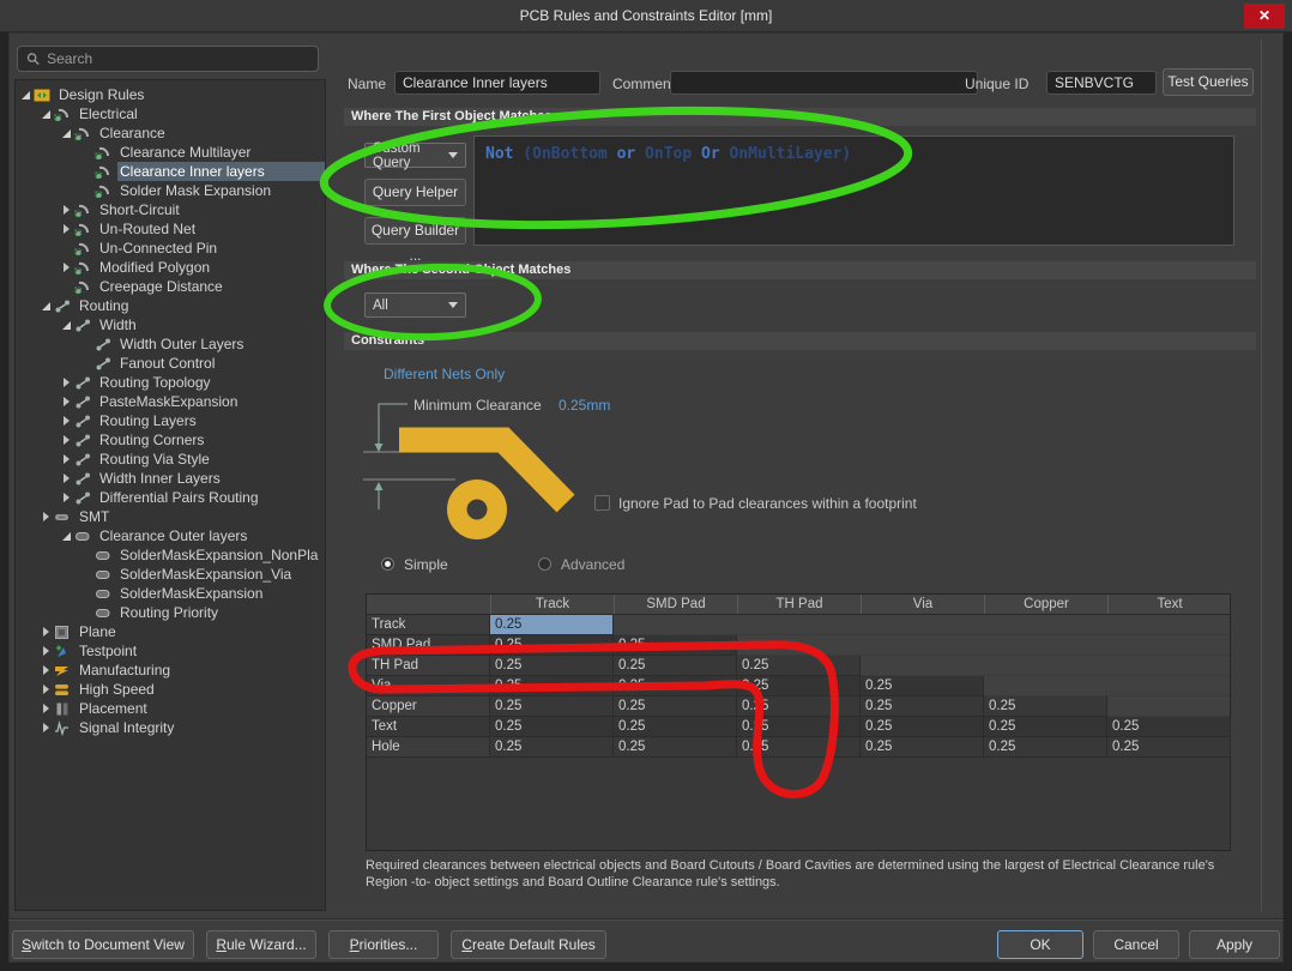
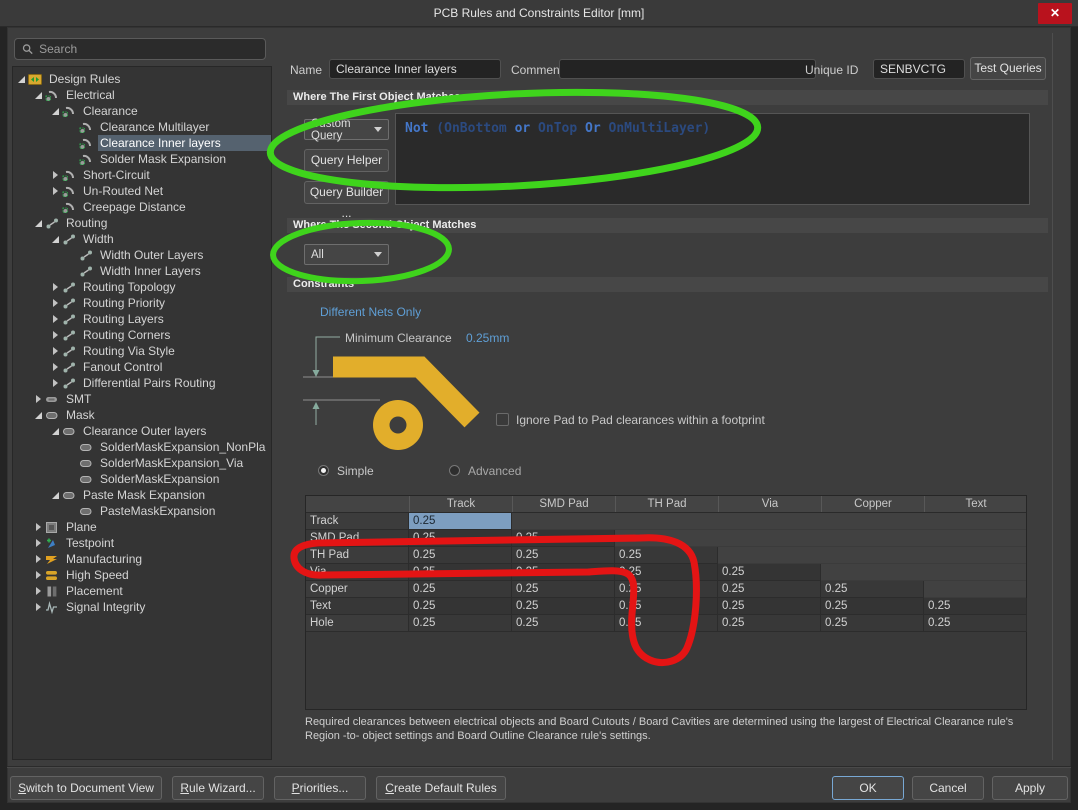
  PCB Rules and Constraints Editor [mm]
  ✕
  Search
  Design Rules
  Electrical
  Clearance
  Clearance Multilayer
  Clearance Inner layers
  Solder Mask Expansion
  Short-Circuit
  Un-Routed Net
- Un-Connected Pin
- Modified Polygon
  Creepage Distance
  Routing
  Width
  Width Outer Layers
- Fanout Control
+ Width Inner Layers
  Routing Topology
- PasteMaskExpansion
+ Routing Priority
  Routing Layers
  Routing Corners
  Routing Via Style
- Width Inner Layers
+ Fanout Control
  Differential Pairs Routing
  SMT
+ Mask
  Clearance Outer layers
  SolderMaskExpansion_NonPla
  SolderMaskExpansion_Via
  SolderMaskExpansion
+ Paste Mask Expansion
- Routing Priority
+ PasteMaskExpansion
  Plane
  Testpoint
  Manufacturing
  High Speed
  Placement
  Signal Integrity
  Name
  Clearance Inner layers
  Commen
  Unique ID
  SENBVCTG
  Test Queries
  Where The First Object Ma
  stom Query
  Query Helper
  Query Builder ...
  Not (OnBottom or OnTop Or OnMultiLayer)
  All
  Constrain
  Different Nets Only
  Minimum Clearance
  0.25mm
  Ignore Pad to Pad clearances within a footprint
  Simple
  Advanced
  Track
  SMD Pad
  TH Pad
  Via
  Copper
  Text
  Track
  0.25
  SMD Pad
  TH Pad
  0.25
  0.25
  0.25
  0.25
  Copper
  0.25
  0.25
  0.5
  0.25
  0.25
  Text
  0.25
  0.25
  0.5
  0.25
  0.25
  0.25
  Hole
  0.25
  0.25
  0.5
  0.25
  0.25
  0.25
  Required clearances between electrical objects and Board Cutouts / Board Cavities are determined using the largest of Electrical Clearance rule's Region -to- object settings and Board Outline Clearance rule's settings.
  Switch to Document View
  Rule Wizard...
  Priorities...
  Create Default Rules
  OK
  Cancel
  Apply
